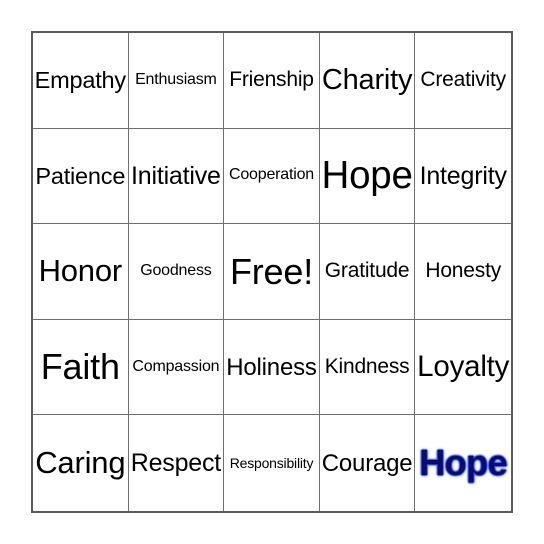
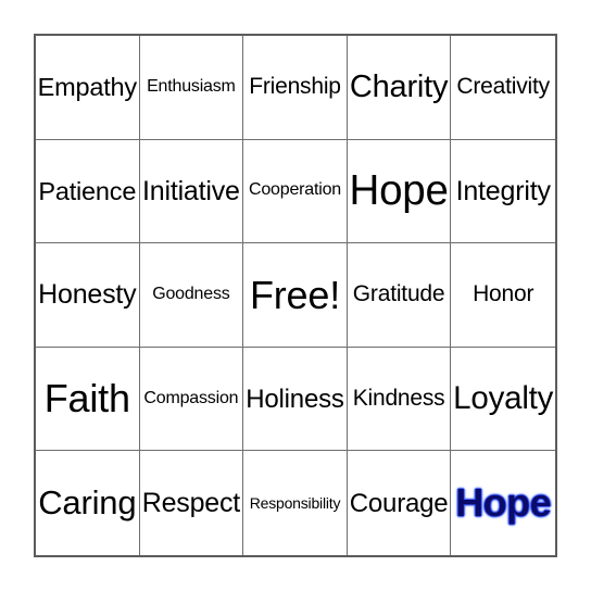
  Empathy
  Enthusiasm
  Frienship
  Charity
  Creativity
  Patience
  Initiative
  Cooperation
  Hope
  Integrity
- Honor
+ Honesty
  Goodness
  Free!
  Gratitude
- Honesty
+ Honor
  Faith
  Compassion
  Holiness
  Kindness
  Loyalty
  Caring
  Respect
  Responsibility
  Courage
  Hope
